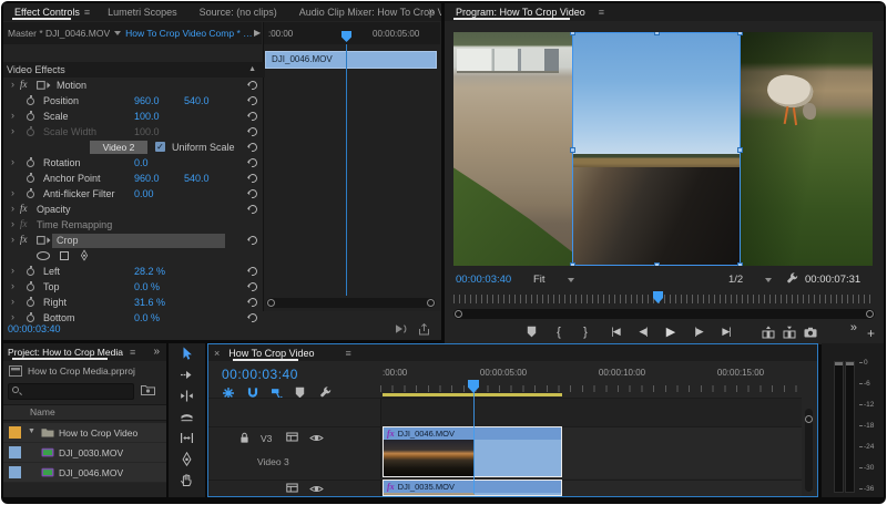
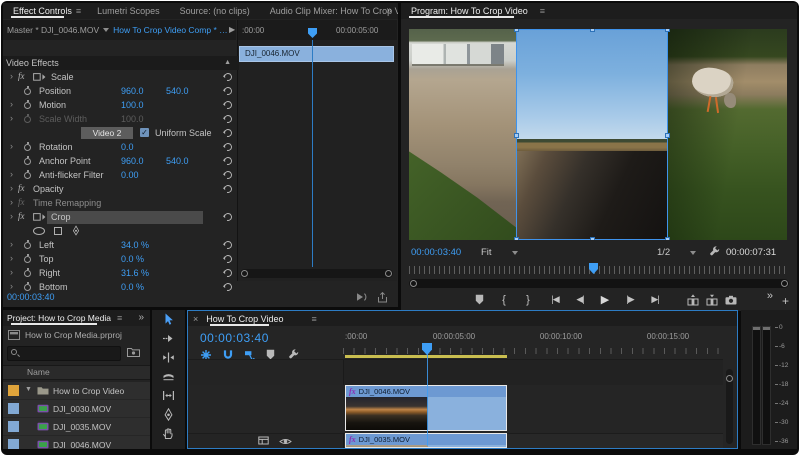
  Effect Controls
  Lumetri Scopes
  Source: (no clips)
  Audio Clip Mixer: How To Crop V
  »
  Master * DJI_0046.MOV
  How To Crop Video Comp * DJI
  ▶
  :00:00
  00:00:05:00
  DJI_0046.MOV
  Video Effects
  ›
  fx
- Motion
+ Scale
  Position
  960.0
  540.0
  ›
- Scale
+ Motion
  100.0
  ›
  Scale Width
  100.0
  Video 2
  ✓
  Uniform Scale
  ›
  Rotation
  0.0
  Anchor Point
  960.0
  540.0
  ›
  Anti-flicker Filter
  0.00
  ›
  fx
  Opacity
  ›
  fx
  Time Remapping
  ›
  fx
  Crop
  ›
  Left
- 28.2 %
+ 34.0 %
  ›
  Top
  0.0 %
  ›
  Right
  31.6 %
  ›
  Bottom
  0.0 %
  00:00:03:40
  Program: How To Crop Video
  ≡
  00:00:03:40
  Fit
  1/2
  00:00:07:31
  {
  }
  |◀
  ◀|
  ▶
  |▶
  ▶|
  »
  +
  Project: How to Crop Media
  ≡
  »
  How to Crop Media.prproj
  Name
  How to Crop Video
  DJI_0030.MOV
+ DJI_0035.MOV
  DJI_0046.MOV
  ×
  How To Crop Video
  ≡
  00:00:03:40
  :00:00
  00:00:05:00
  00:00:10:00
  00:00:15:00
- V3
- Video 3
  fx DJI_0046.MOV
  fx DJI_0035.MOV
